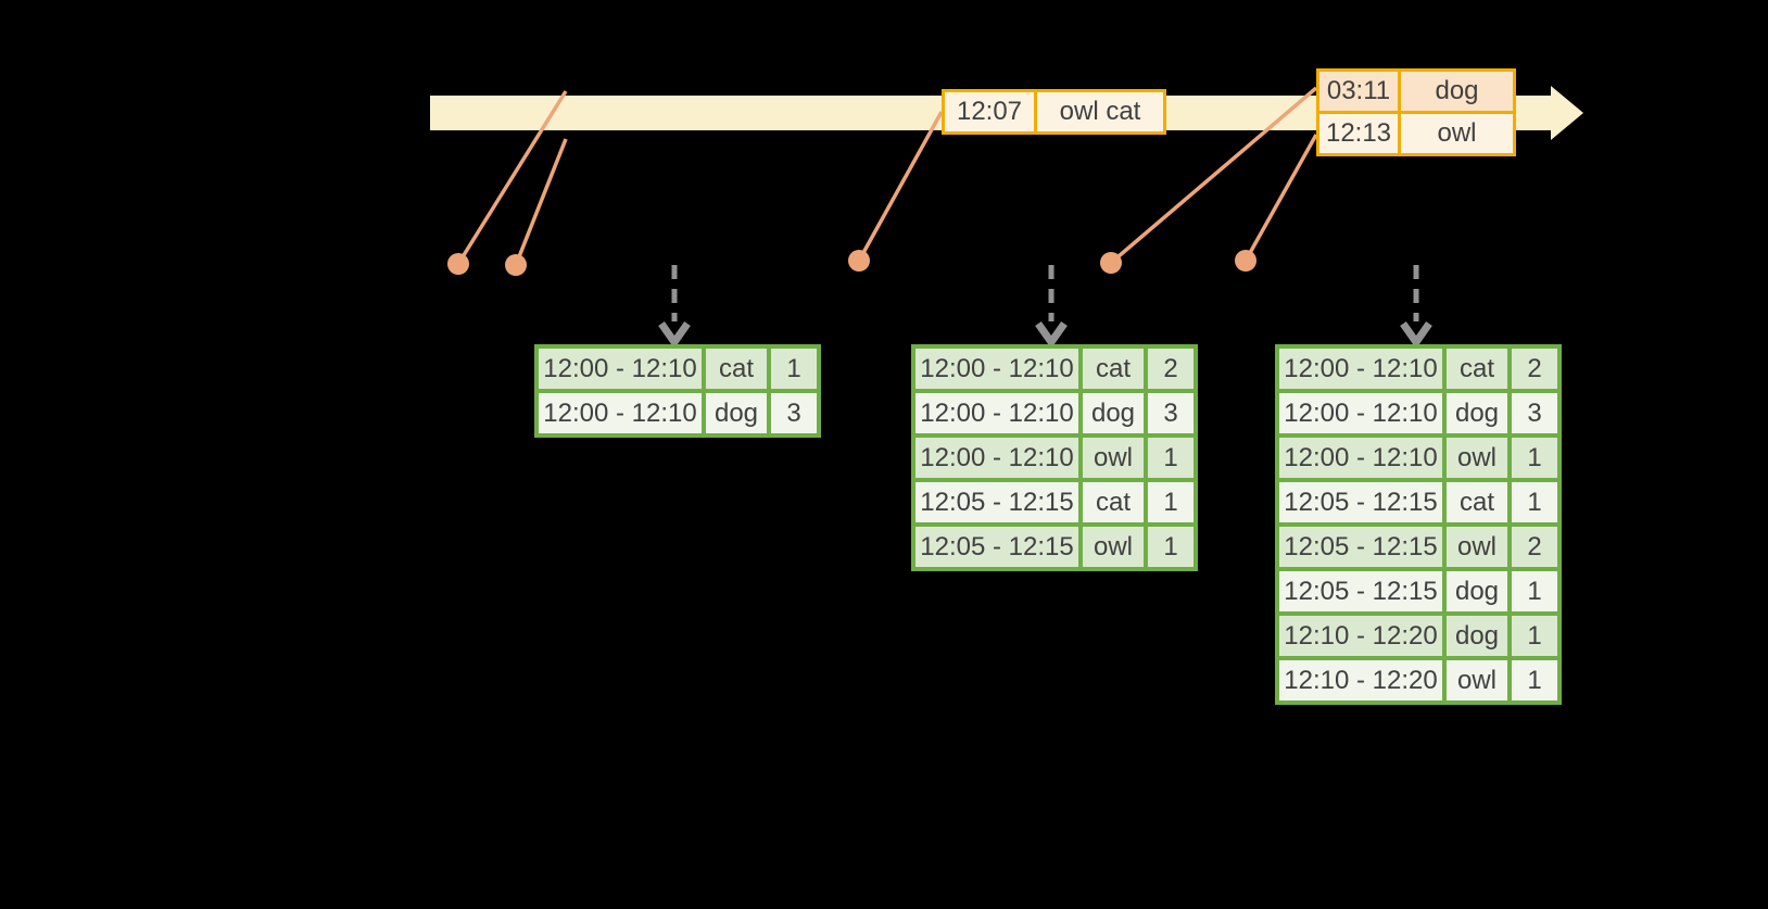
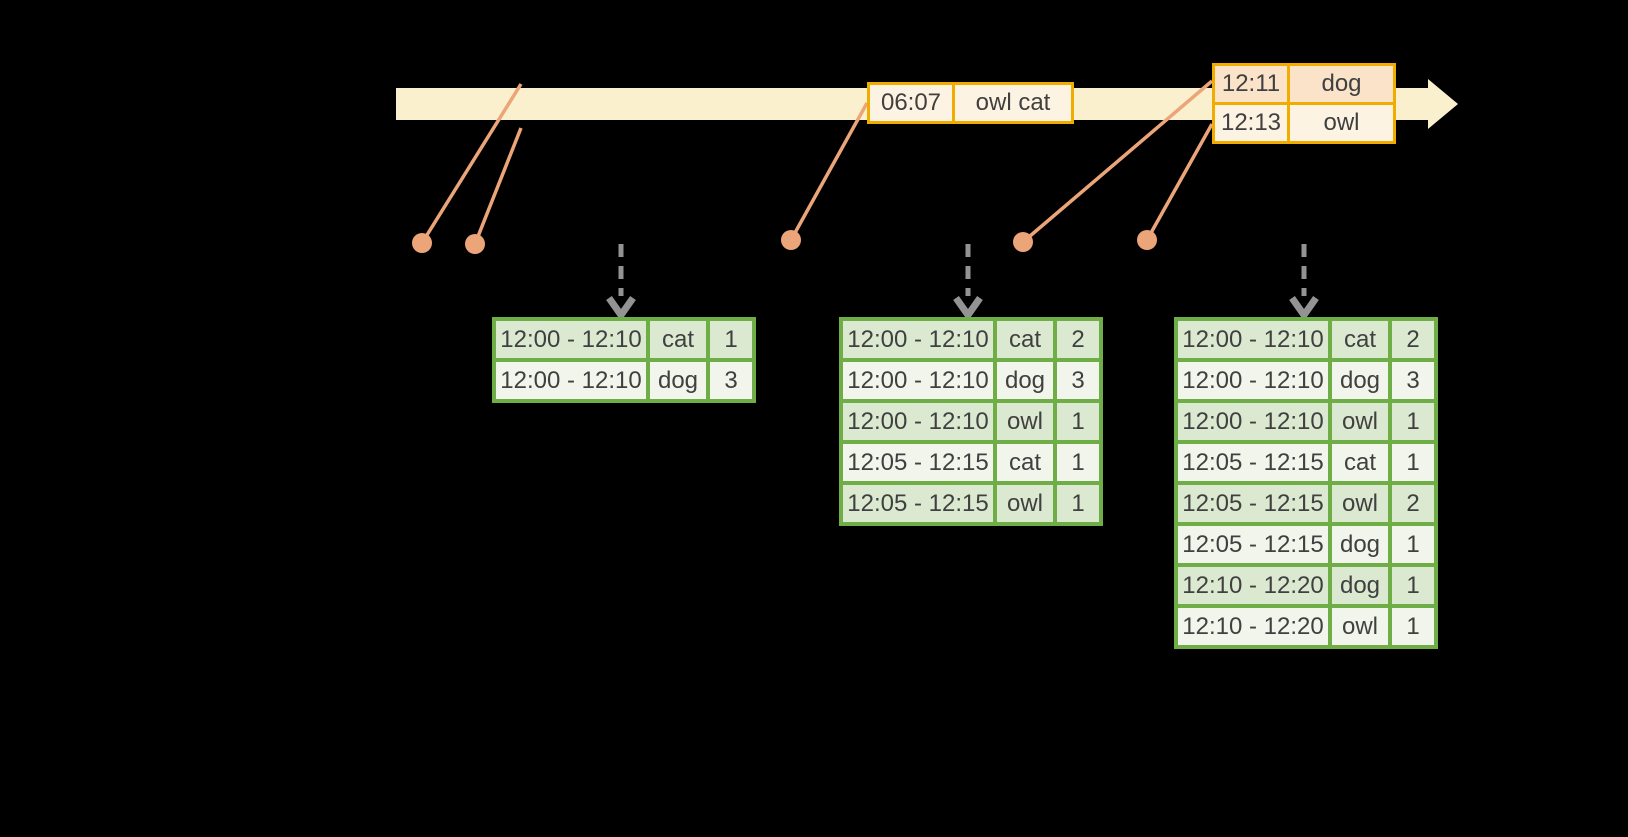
- 12:07	owl cat
+ 06:07	owl cat
- 03:11	dog
+ 12:11	dog
  12:13	owl
  12:00 - 12:10	cat	1
  12:00 - 12:10	dog	3
  12:00 - 12:10	cat	2
  12:00 - 12:10	dog	3
  12:00 - 12:10	owl	1
  12:05 - 12:15	cat	1
  12:05 - 12:15	owl	1
  12:00 - 12:10	cat	2
  12:00 - 12:10	dog	3
  12:00 - 12:10	owl	1
  12:05 - 12:15	cat	1
  12:05 - 12:15	owl	2
  12:05 - 12:15	dog	1
  12:10 - 12:20	dog	1
  12:10 - 12:20	owl	1
